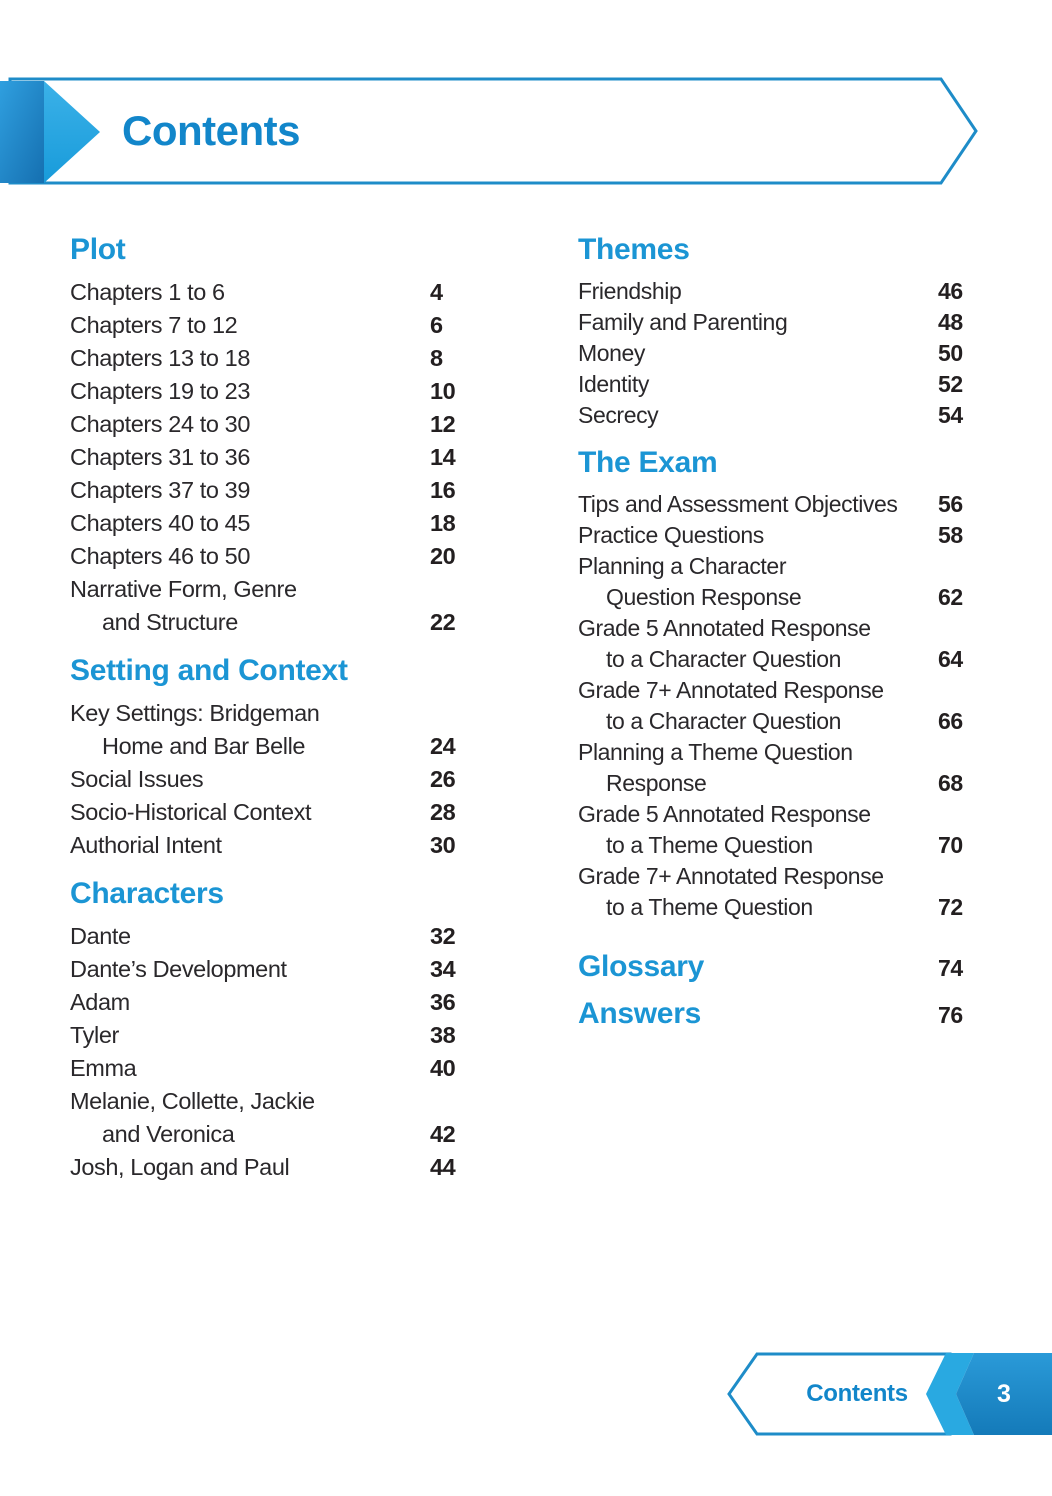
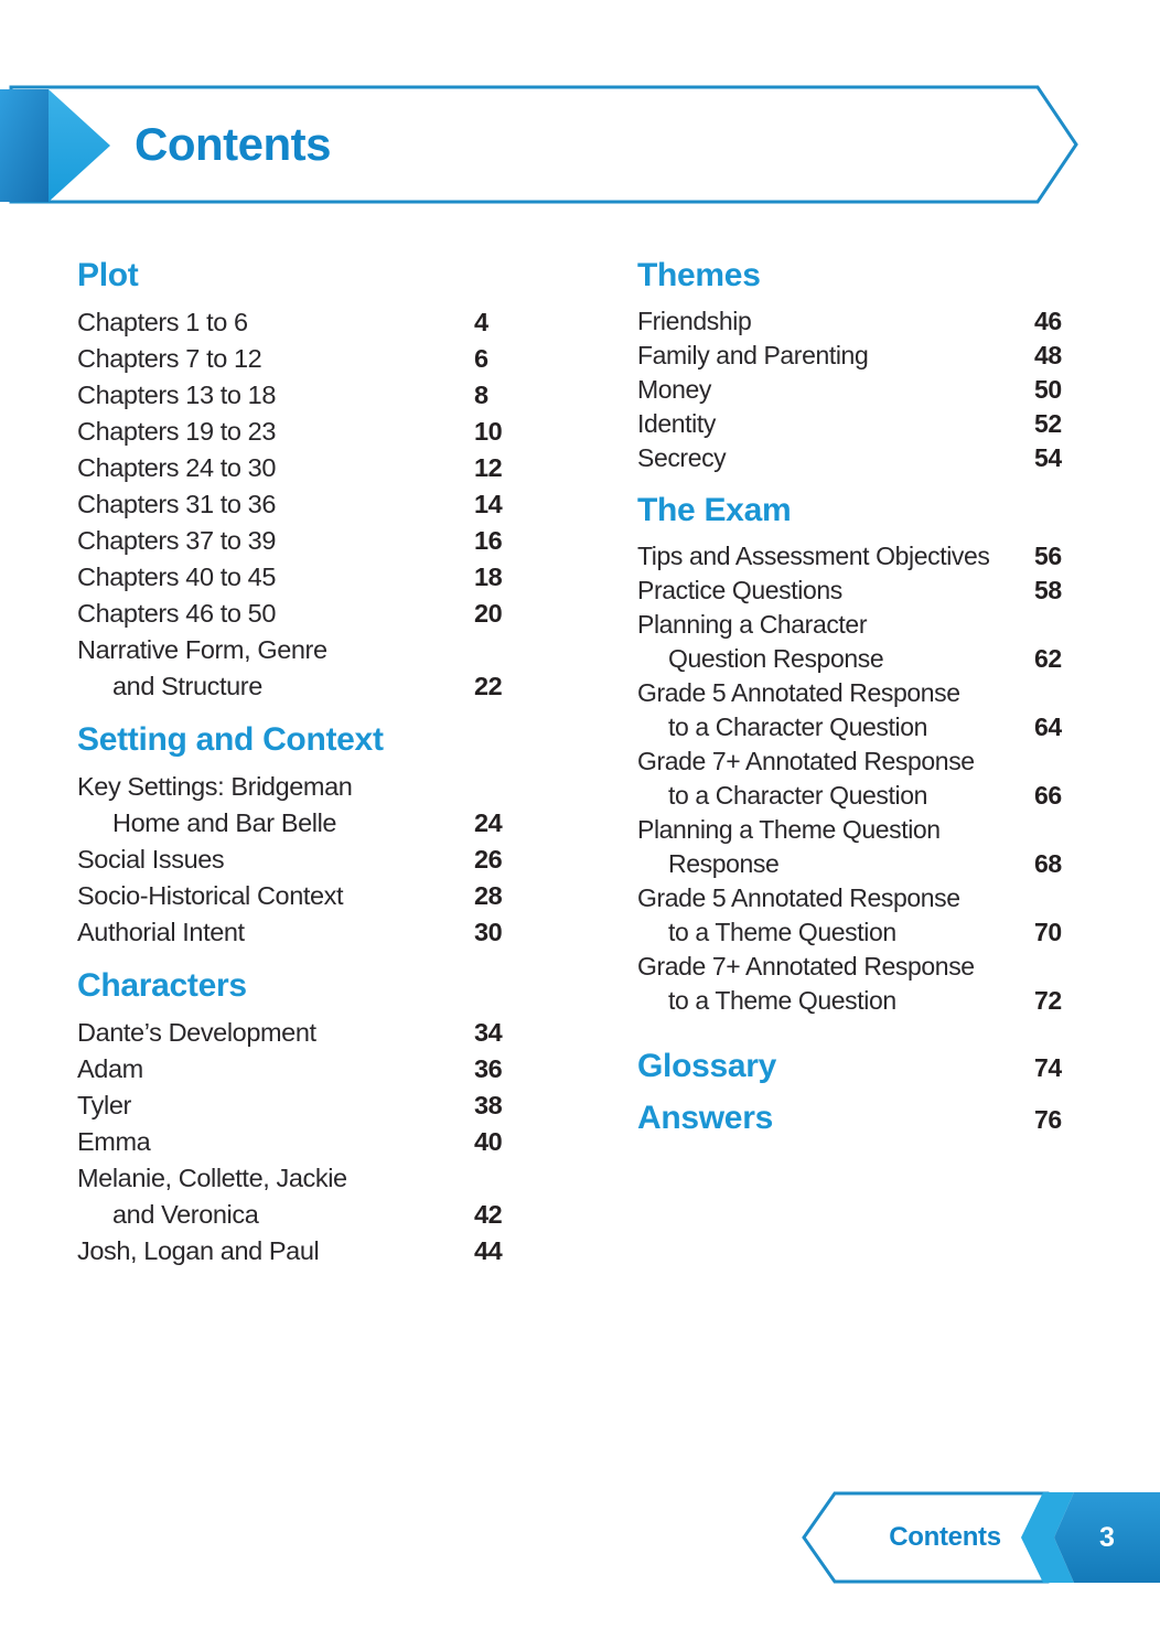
  Contents
  Plot
  Chapters 1 to 6
  4
  Chapters 7 to 12
  6
  Chapters 13 to 18
  8
  Chapters 19 to 23
  10
  Chapters 24 to 30
  12
  Chapters 31 to 36
  14
  Chapters 37 to 39
  16
  Chapters 40 to 45
  18
  Chapters 46 to 50
  20
  Narrative Form, Genre
  and Structure
  22
  Setting and Context
  Key Settings: Bridgeman
  Home and Bar Belle
  24
  Social Issues
  26
  Socio-Historical Context
  28
  Authorial Intent
  30
  Characters
- Dante
- 32
  Dante’s Development
  34
  Adam
  36
  Tyler
  38
  Emma
  40
  Melanie, Collette, Jackie
  and Veronica
  42
  Josh, Logan and Paul
  44
  Themes
  Friendship
  46
  Family and Parenting
  48
  Money
  50
  Identity
  52
  Secrecy
  54
  The Exam
  Tips and Assessment Objectives
  56
  Practice Questions
  58
  Planning a Character
  Question Response
  62
  Grade 5 Annotated Response
  to a Character Question
  64
  Grade 7+ Annotated Response
  to a Character Question
  66
  Planning a Theme Question
  Response
  68
  Grade 5 Annotated Response
  to a Theme Question
  70
  Grade 7+ Annotated Response
  to a Theme Question
  72
  Glossary
  74
  Answers
  76
  Contents
  3
